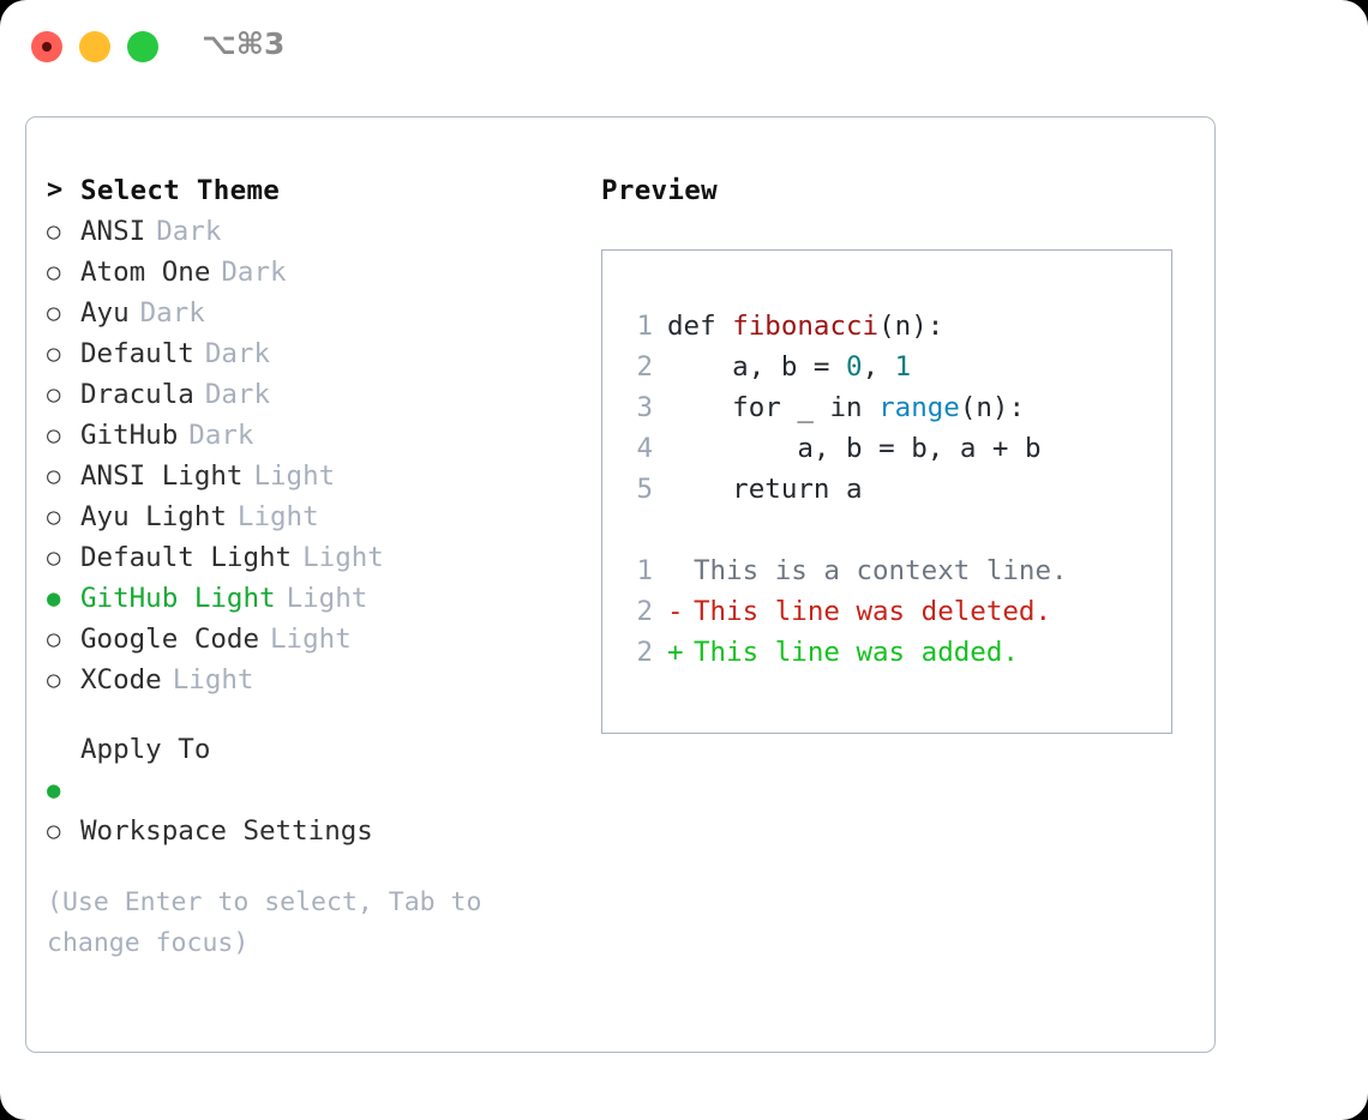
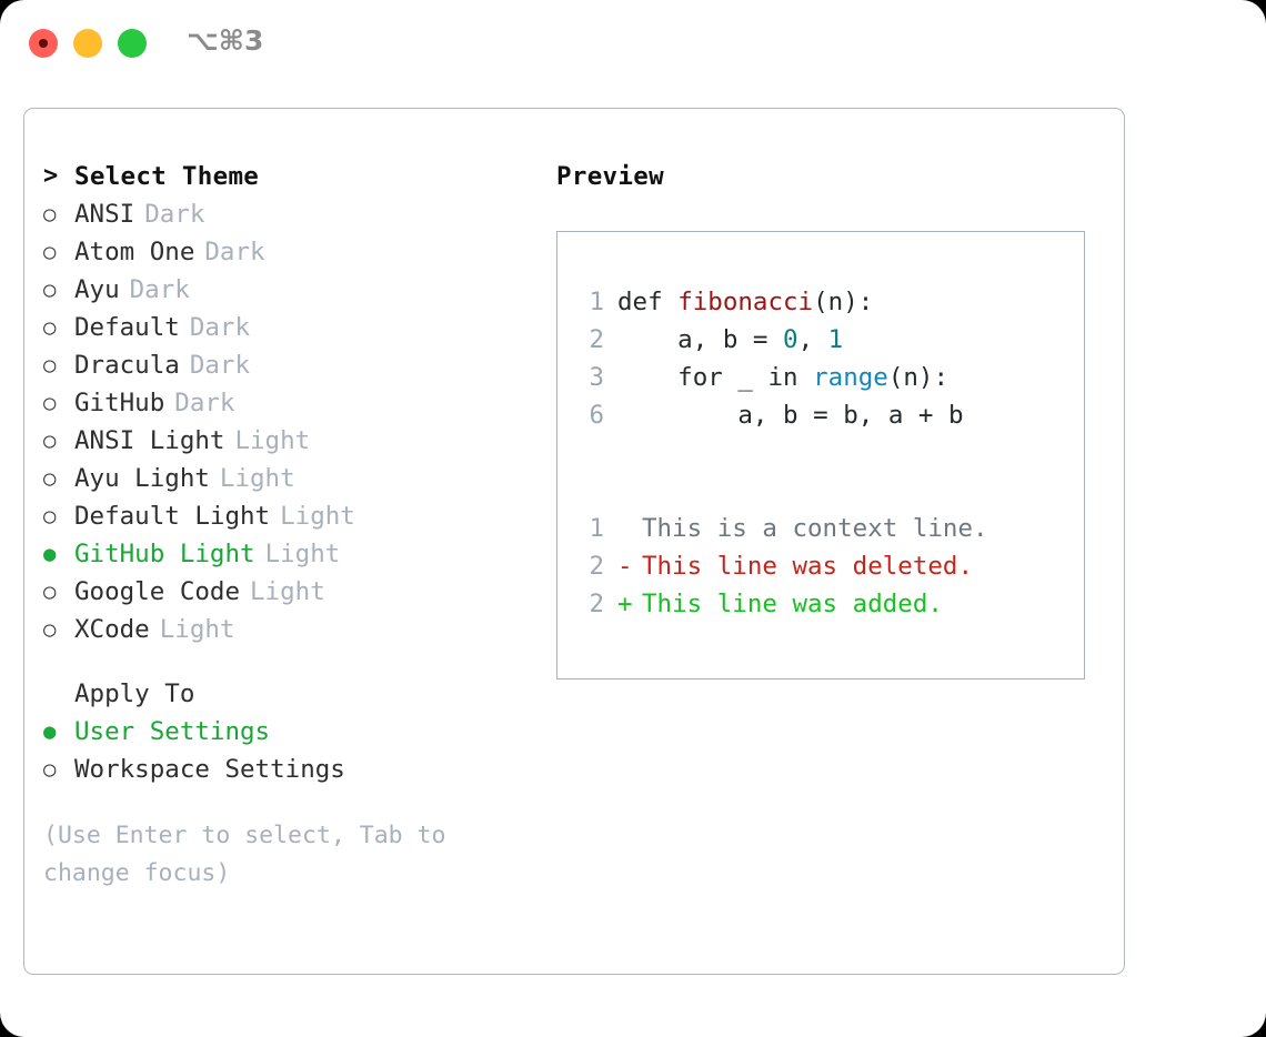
  ⌥⌘3
  >
  Select Theme
  ○
  ANSI
  Dark
  ○
  Atom One
  Dark
  ○
  Ayu
  Dark
  ○
  Default
  Dark
  ○
  Dracula
  Dark
  ○
  GitHub
  Dark
  ○
  ANSI Light
  Light
  ○
  Ayu Light
  Light
  ○
  Default Light
  Light
  ●
  GitHub Light
  Light
  ○
  Google Code
  Light
  ○
  XCode
  Light
  Apply To
  ●
+ User Settings
  ○
  Workspace Settings
  (Use Enter to select, Tab to change focus)
  Preview
  1 def fibonacci(n):
  2 a, b = 0, 1
  3 for _ in range(n):
- 4 a, b = b, a + b
+ 6 a, b = b, a + b
- 5 return a
  1 This is a context line.
  2 - This line was deleted.
  2 + This line was added.
